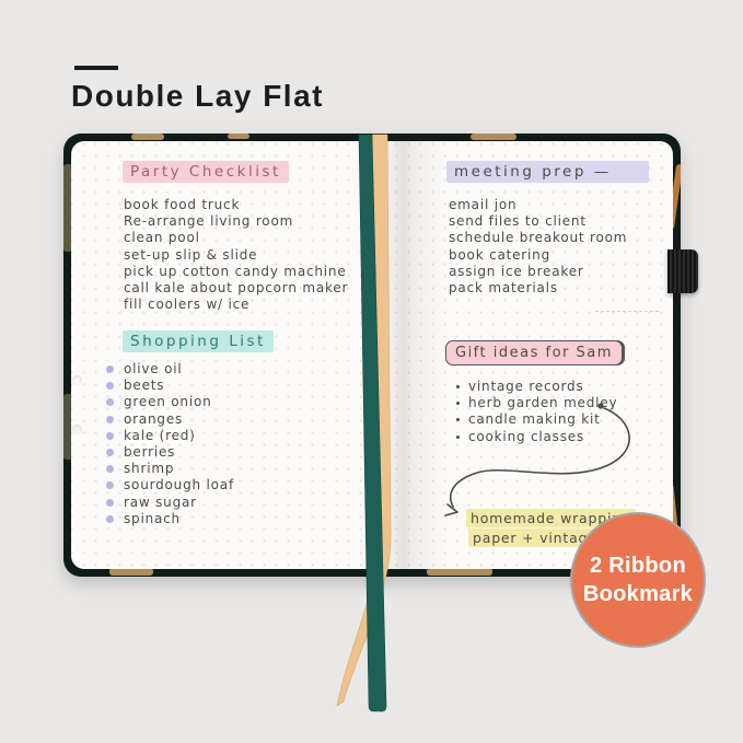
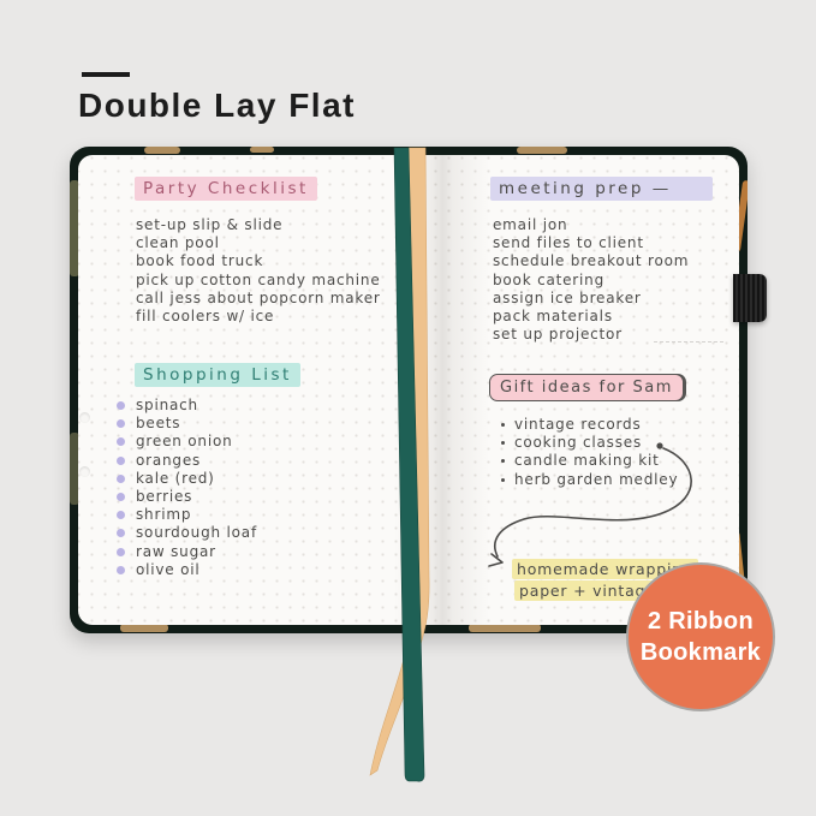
  Double Lay Flat
  Party Checklist
- book food truck
+ set-up slip & slide
- Re-arrange living room
  clean pool
- set-up slip & slide
+ book food truck
  pick up cotton candy machine
- call kale about popcorn maker
+ call jess about popcorn maker
  fill coolers w/ ice
  Shopping List
- olive oil
+ spinach
  beets
  green onion
  oranges
  kale (red)
  berries
  shrimp
  sourdough loaf
  raw sugar
- spinach
+ olive oil
  meeting prep —
  email jon
  send files to client
  schedule breakout room
  book catering
  assign ice breaker
  pack materials
+ set up projector
  Gift ideas for Sam
  vintage records
- herb garden medley
+ cooking classes
  candle making kit
- cooking classes
+ herb garden medley
  homemade wrapp
  paper + vinta
  2 Ribbon
  Bookmark
